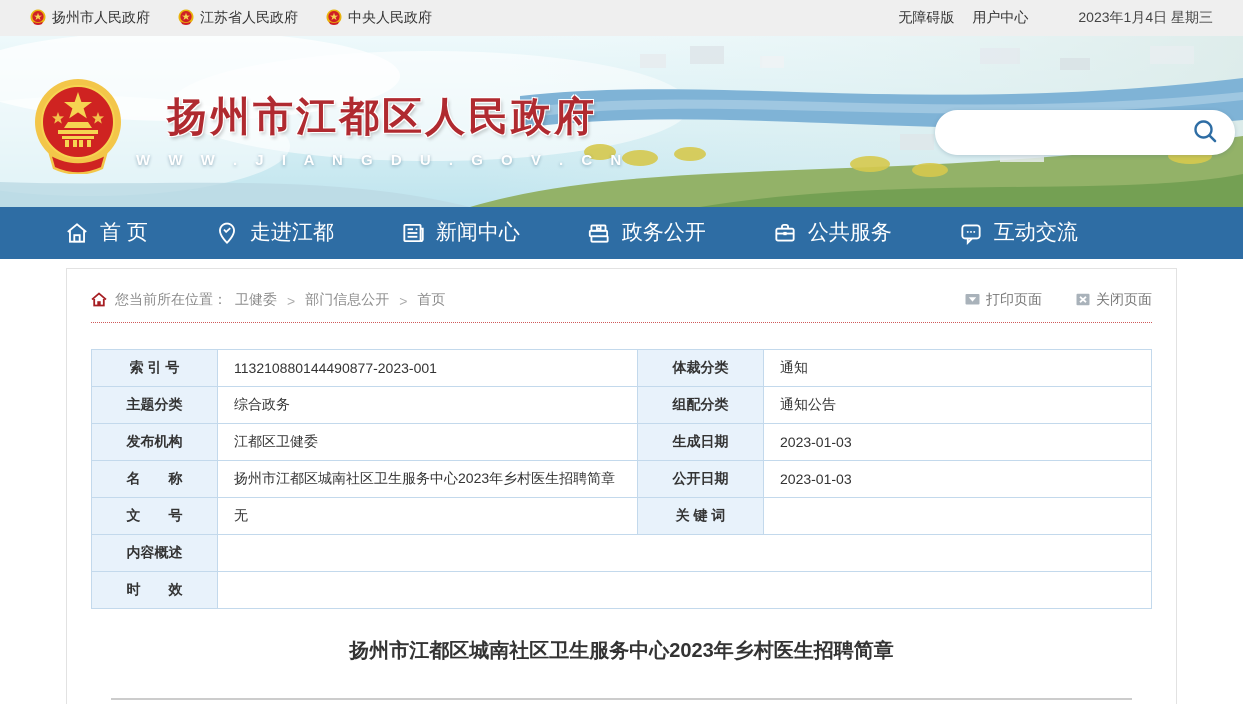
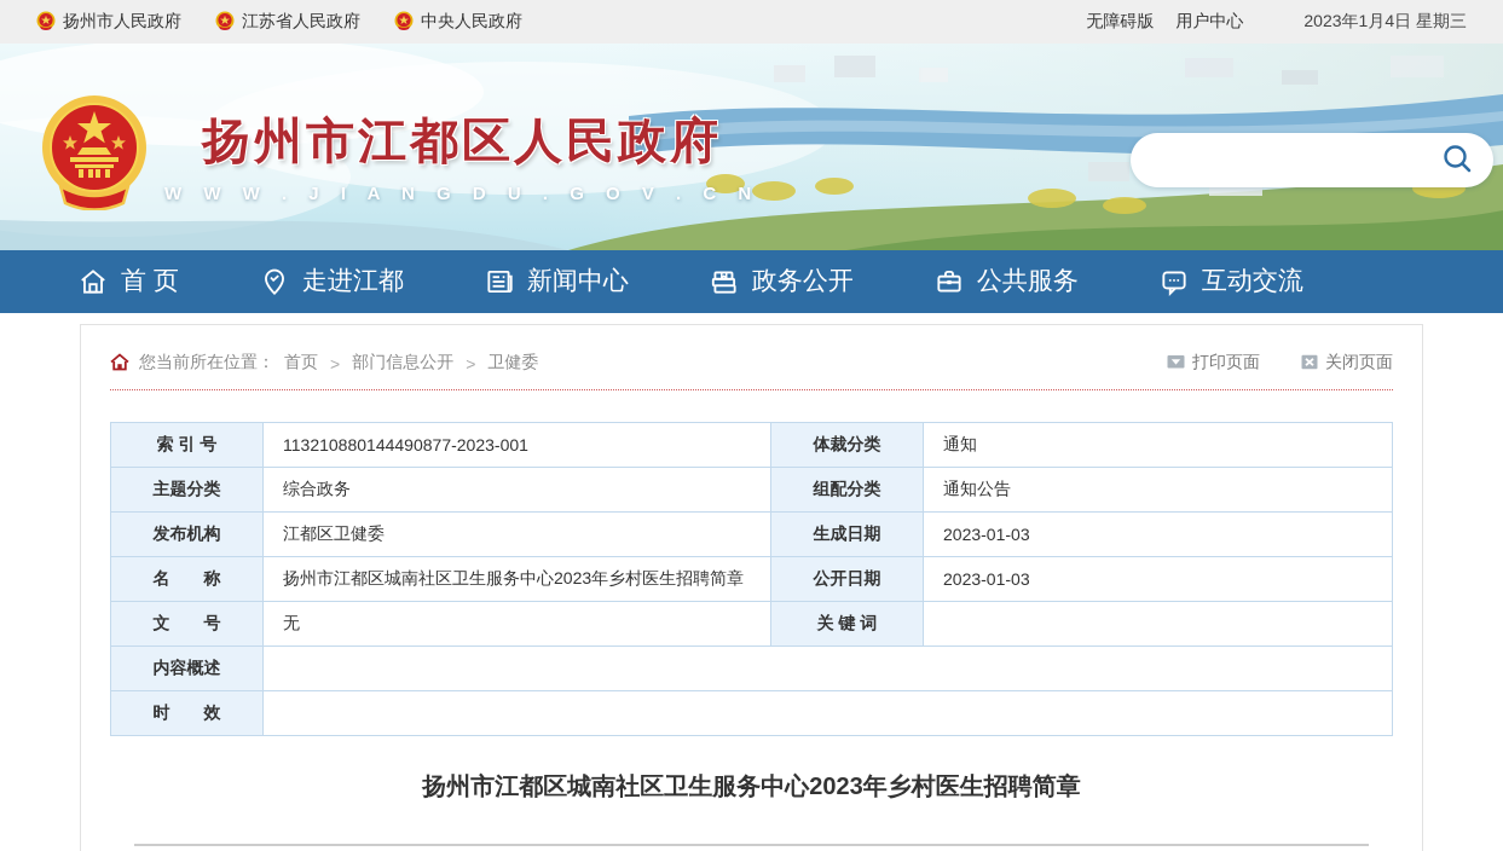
  扬州市人民政府
  江苏省人民政府
  中央人民政府
  无障碍版
  用户中心
  2023年1月4日 星期三
  扬州市江都区人民政府
  W W W . J I A N G D U . G O V . C N
  首 页
  走进江都
  新闻中心
  政务公开
  公共服务
  互动交流
  您当前所在位置：
- 卫健委
+ 首页
  >
  部门信息公开
  >
- 首页
+ 卫健委
  打印页面
  关闭页面
  索 引 号	113210880144490877-2023-001	体裁分类	通知
  主题分类	综合政务	组配分类	通知公告
  发布机构	江都区卫健委	生成日期	2023-01-03
  名 称	扬州市江都区城南社区卫生服务中心2023年乡村医生招聘简章	公开日期	2023-01-03
  文 号	无	关 键 词
  内容概述
  时 效
  扬州市江都区城南社区卫生服务中心2023年乡村医生招聘简章
